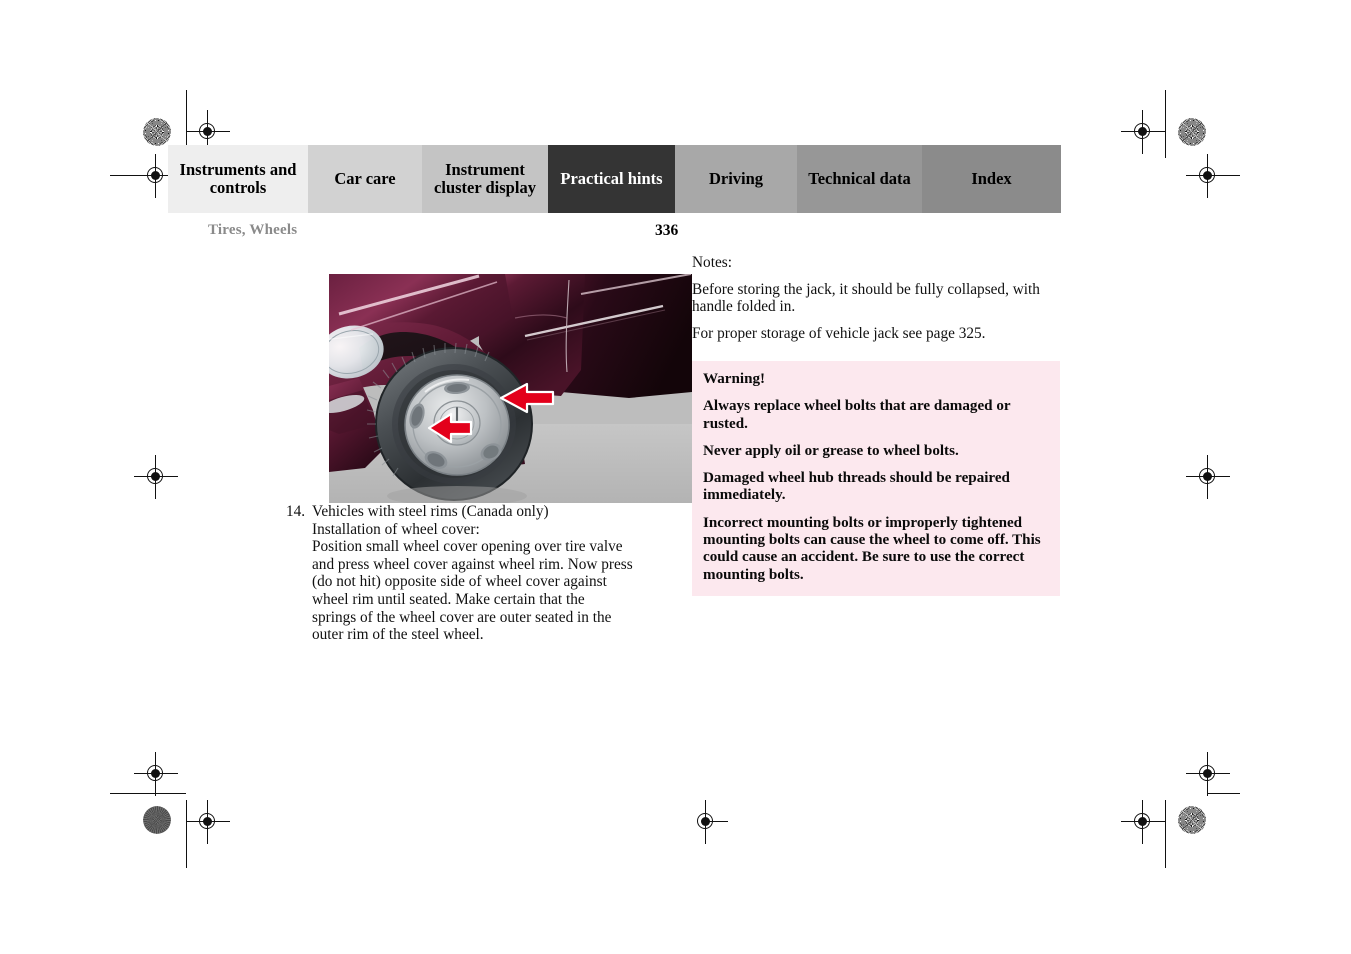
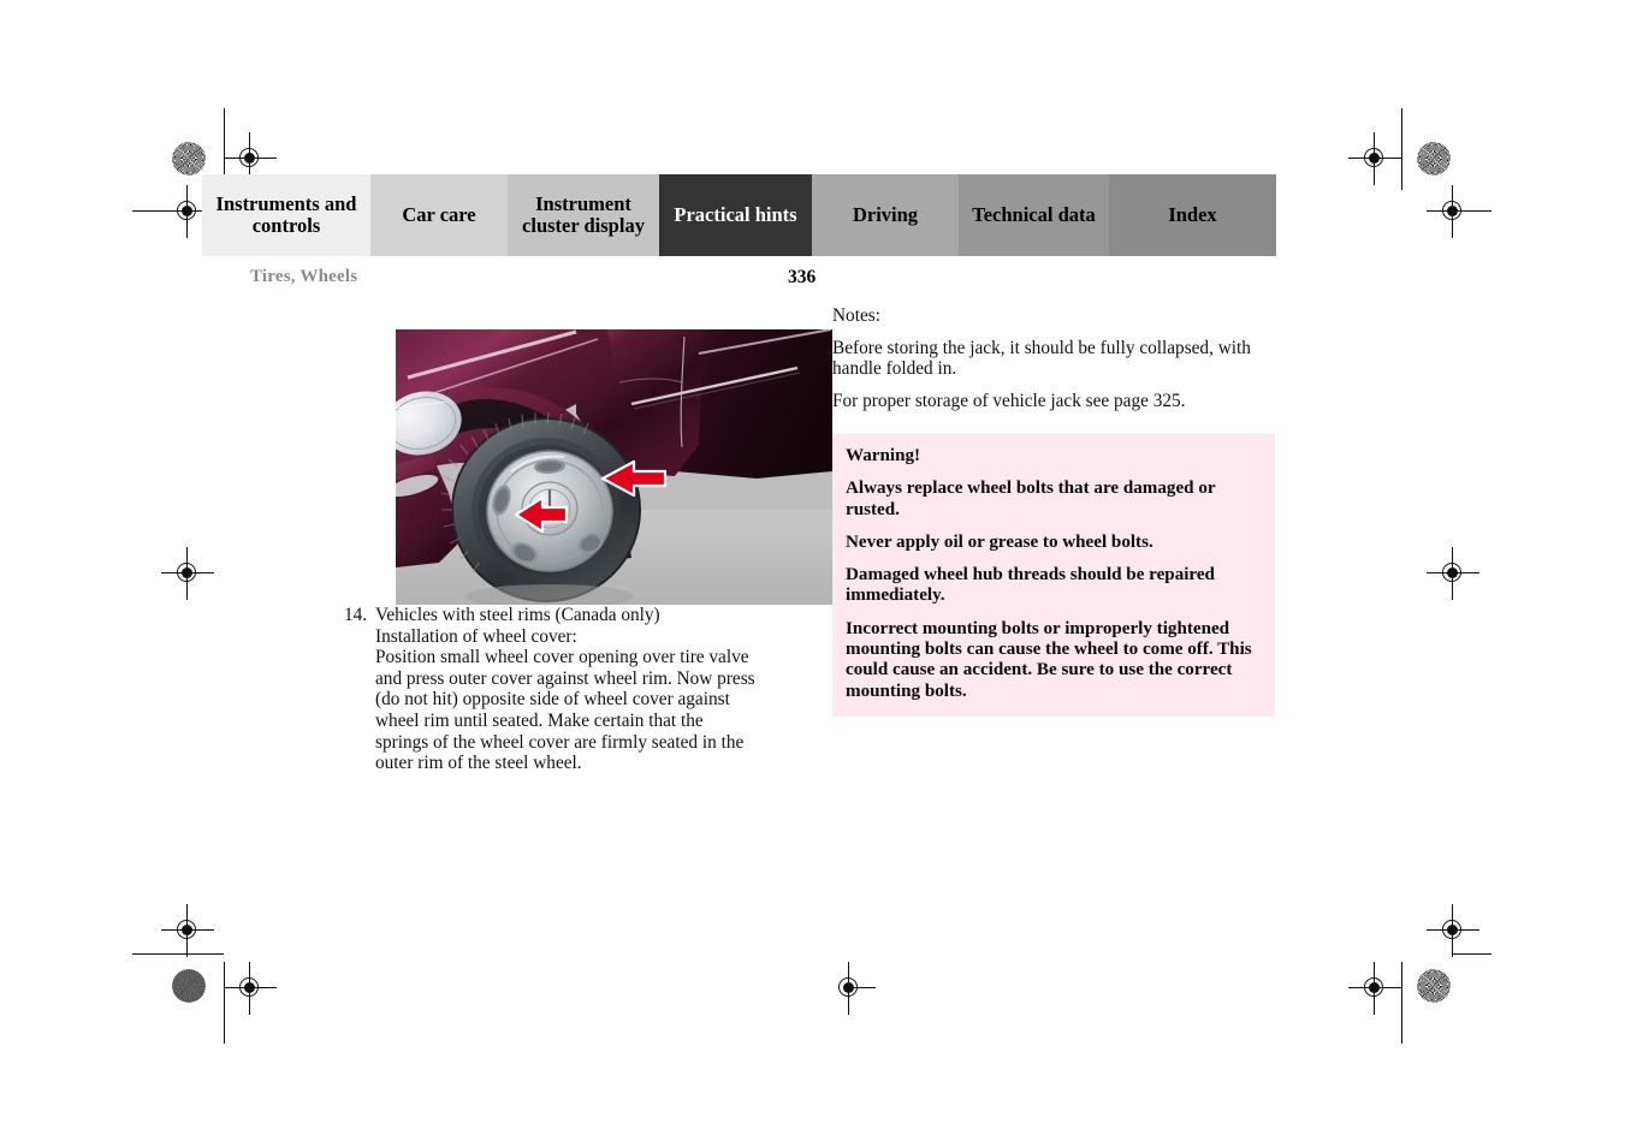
  Instruments and controls
  Car care
  Instrument cluster display
  Practical hints
  Driving
  Technical data
  Index
  Tires, Wheels
  336
  14.
  Vehicles with steel rims (Canada only)
  Installation of wheel cover:
  Position small wheel cover opening over tire valve
- and press wheel cover against wheel rim. Now press
+ and press outer cover against wheel rim. Now press
  (do not hit) opposite side of wheel cover against
  wheel rim until seated. Make certain that the
- springs of the wheel cover are outer seated in the
+ springs of the wheel cover are firmly seated in the
  outer rim of the steel wheel.
  Notes:
  Before storing the jack, it should be fully collapsed, with handle folded in.
  For proper storage of vehicle jack see page 325.
  Warning!
  Always replace wheel bolts that are damaged or rusted.
  Never apply oil or grease to wheel bolts.
  Damaged wheel hub threads should be repaired immediately.
  Incorrect mounting bolts or improperly tightened mounting bolts can cause the wheel to come off. This could cause an accident. Be sure to use the correct mounting bolts.
